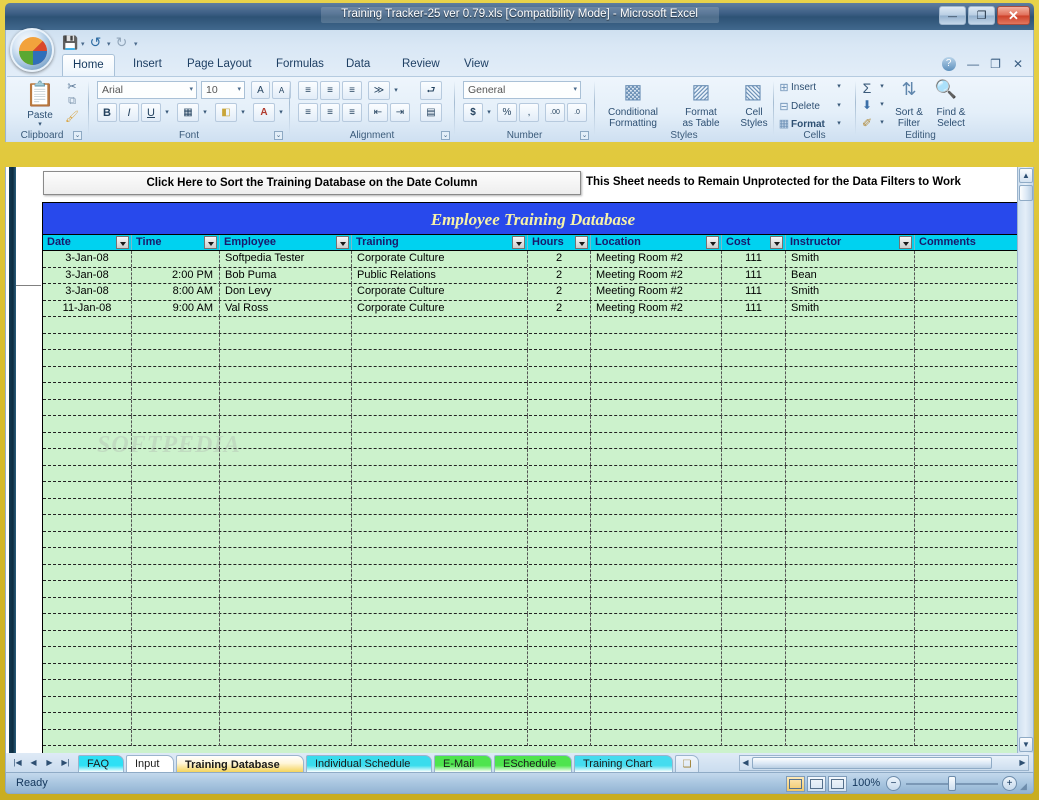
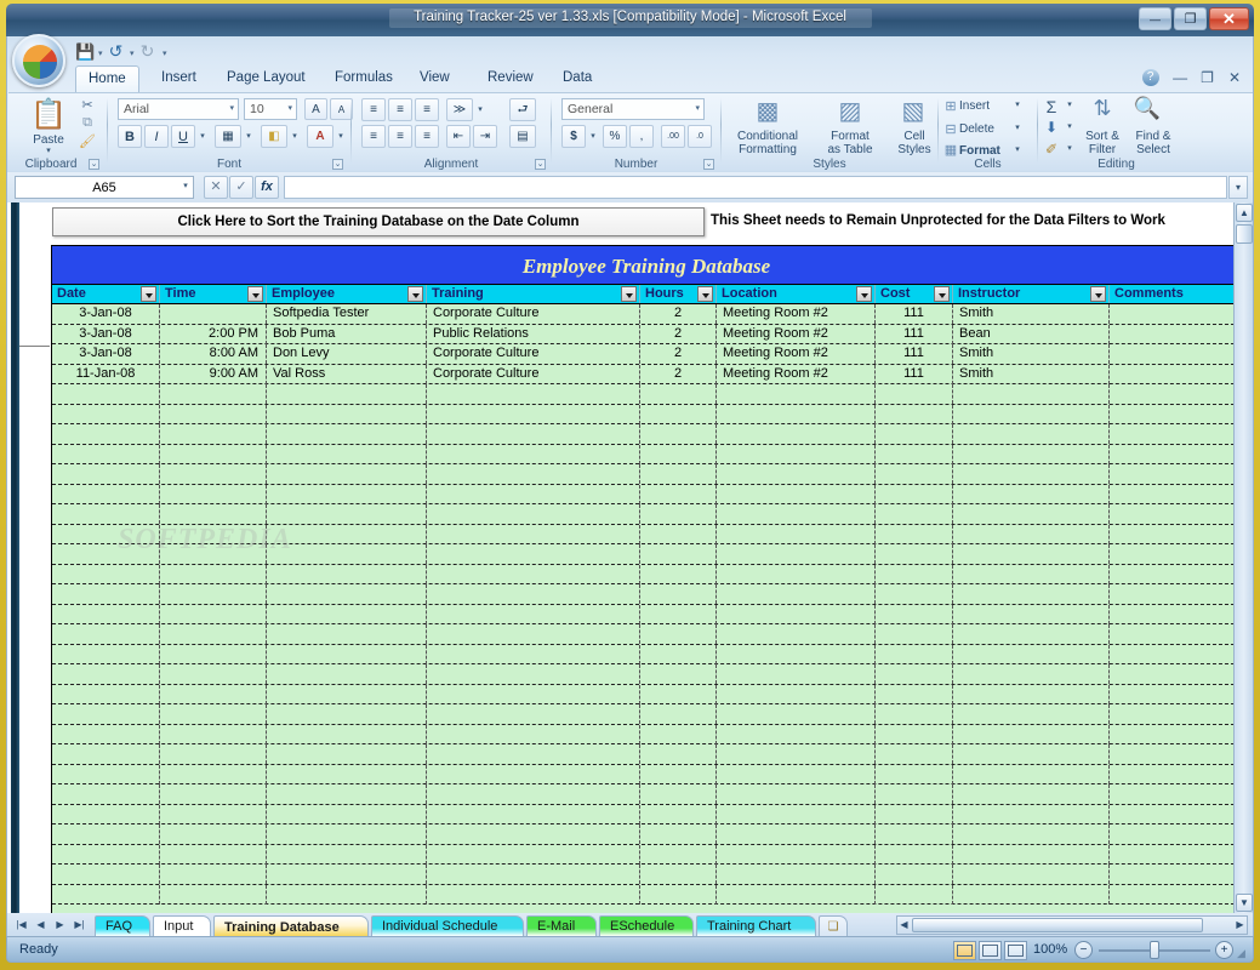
- Training Tracker-25 ver 0.79.xls [Compatibility Mode] - Microsoft Excel
+ Training Tracker-25 ver 1.33.xls [Compatibility Mode] - Microsoft Excel
  💾
  ↺
  ↻
  Home
  Insert
  Page Layout
  Formulas
- Data
+ View
  Review
- View
+ Data
  ? — ❐ ✕
  📋
  Paste
  ✂
  ⧉
  🖌
  Clipboard
  Arial
  10
  A
  A
  B
  I
  U
  ▦
  ◧
  A
  Font
  ≡
  ≡
  ≡
  ≫
  ⮐
  ≡
  ≡
  ≡
  ⇤
  ⇥
  ▤
  Alignment
  General
  $
  %
  ,
  Number
  ▩
  Conditional
  Formatting
  ▨
  Format
  as Table
  ▧
  Cell
  Styles
  Styles
  ⊞
  Insert
  ⊟
  Delete
  ▦
  Format
  Cells
  Σ
  ⬇
  ✐
  ⇅
  Sort &
  Filter
  🔍
  Find &
  Select
  Editing
+ A65
+ ✕
+ ✓
+ fx
+ ▾
  Click Here to Sort the Training Database on the Date Column
  This Sheet needs to Remain Unprotected for the Data Filters to Work
  Employee Training Database
  Date
  Time
  Employee
  Training
  Hours
  Location
  Cost
  Instructor
  Comments
  3-Jan-08
  Softpedia Tester
  Corporate Culture
  2
  Meeting Room #2
  111
  Smith
  3-Jan-08
  2:00 PM
  Bob Puma
  Public Relations
  2
  Meeting Room #2
  111
  Bean
  3-Jan-08
  8:00 AM
  Don Levy
  Corporate Culture
  2
  Meeting Room #2
  111
  Smith
  11-Jan-08
  9:00 AM
  Val Ross
  Corporate Culture
  2
  Meeting Room #2
  111
  Smith
  SOFTPEDIA
  ▲
  ▼
  |◀
  ◀
  ▶
  ▶|
  FAQ
  Input
  Training Database
  Individual Schedule
  E-Mail
  ESchedule
  Training Chart
  ❏
  ◀
  ▶
  Ready
  100%
  −
  +
  ◢
